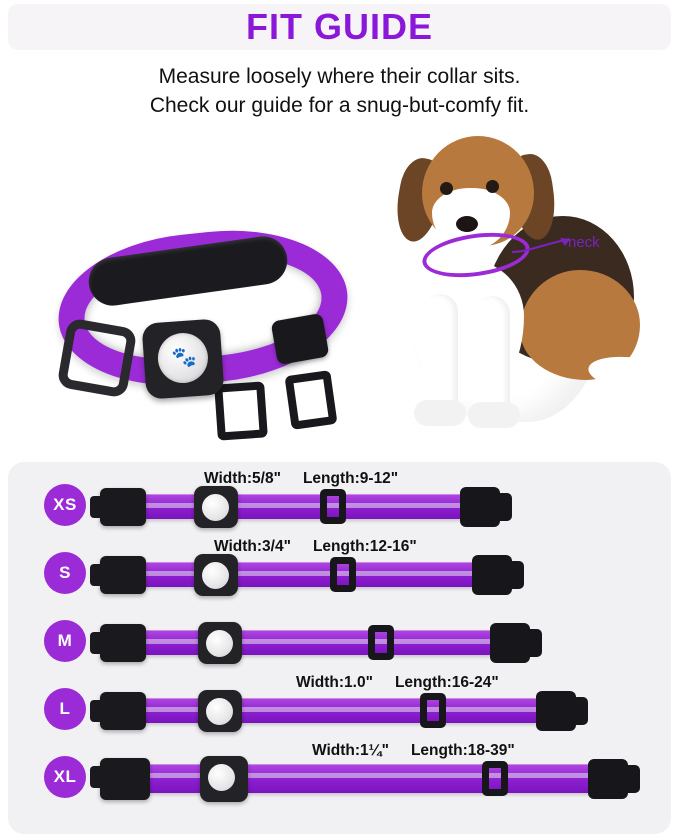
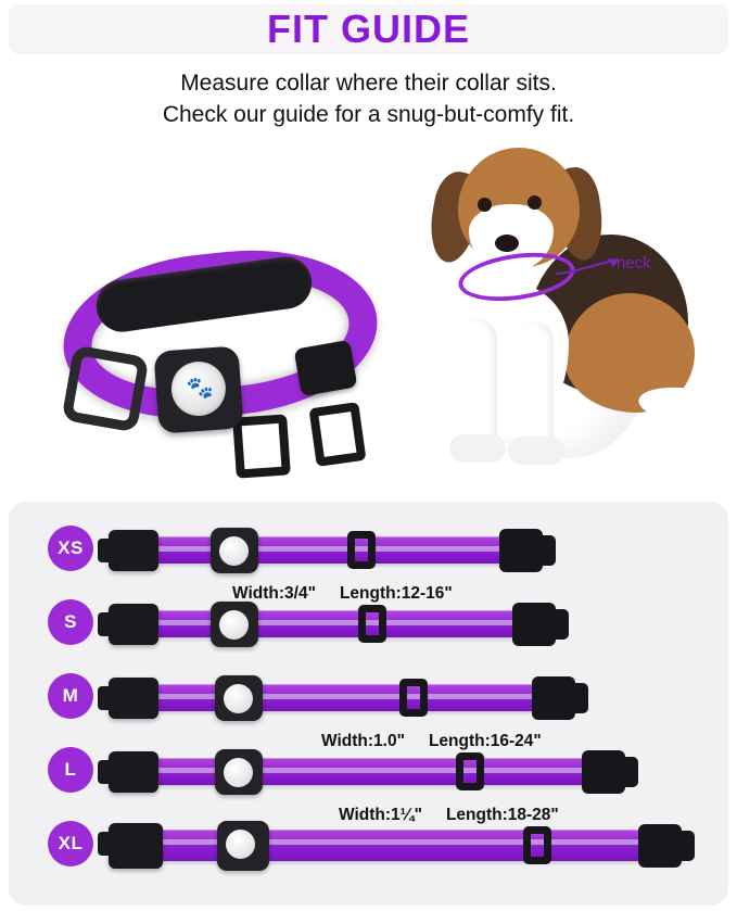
  FIT GUIDE
- Measure loosely where their collar sits.
+ Measure collar where their collar sits.
  Check our guide for a snug-but-comfy fit.
  neck
  XS
- Width:5/8" Length:9-12"
  S
  Width:3/4" Length:12-16"
  M
  L
  Width:1.0" Length:16-24"
  XL
- Width:1¼" Length:18-39"
+ Width:1¼" Length:18-28"
